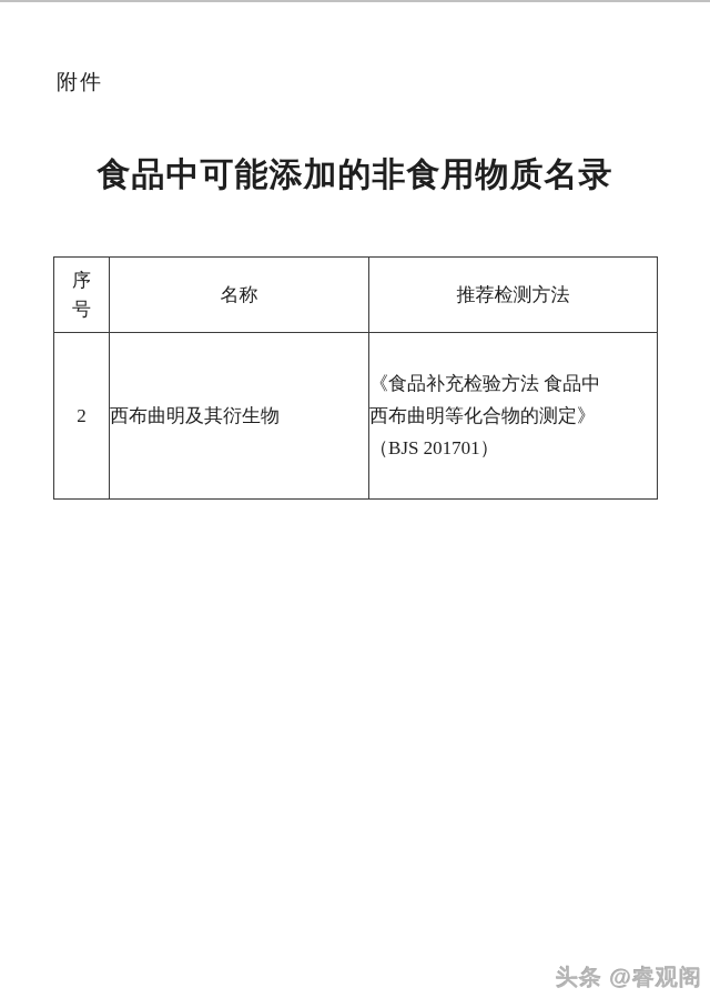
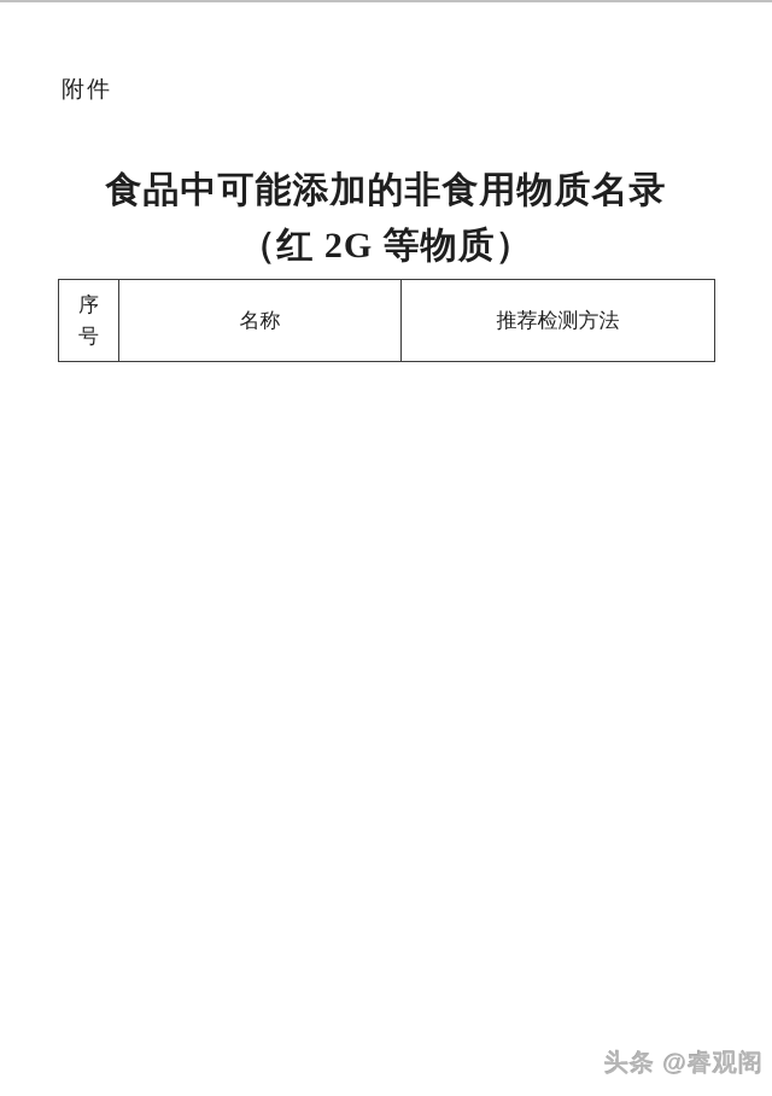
  附件
  食品中可能添加的非食用物质名录
+ （红 2G 等物质）
  序 号	名称	推荐检测方法
- 2	西布曲明及其衍生物	《食品补充检验方法 食品中 西布曲明等化合物的测定》 （BJS 201701）
  头条 @睿观阁
